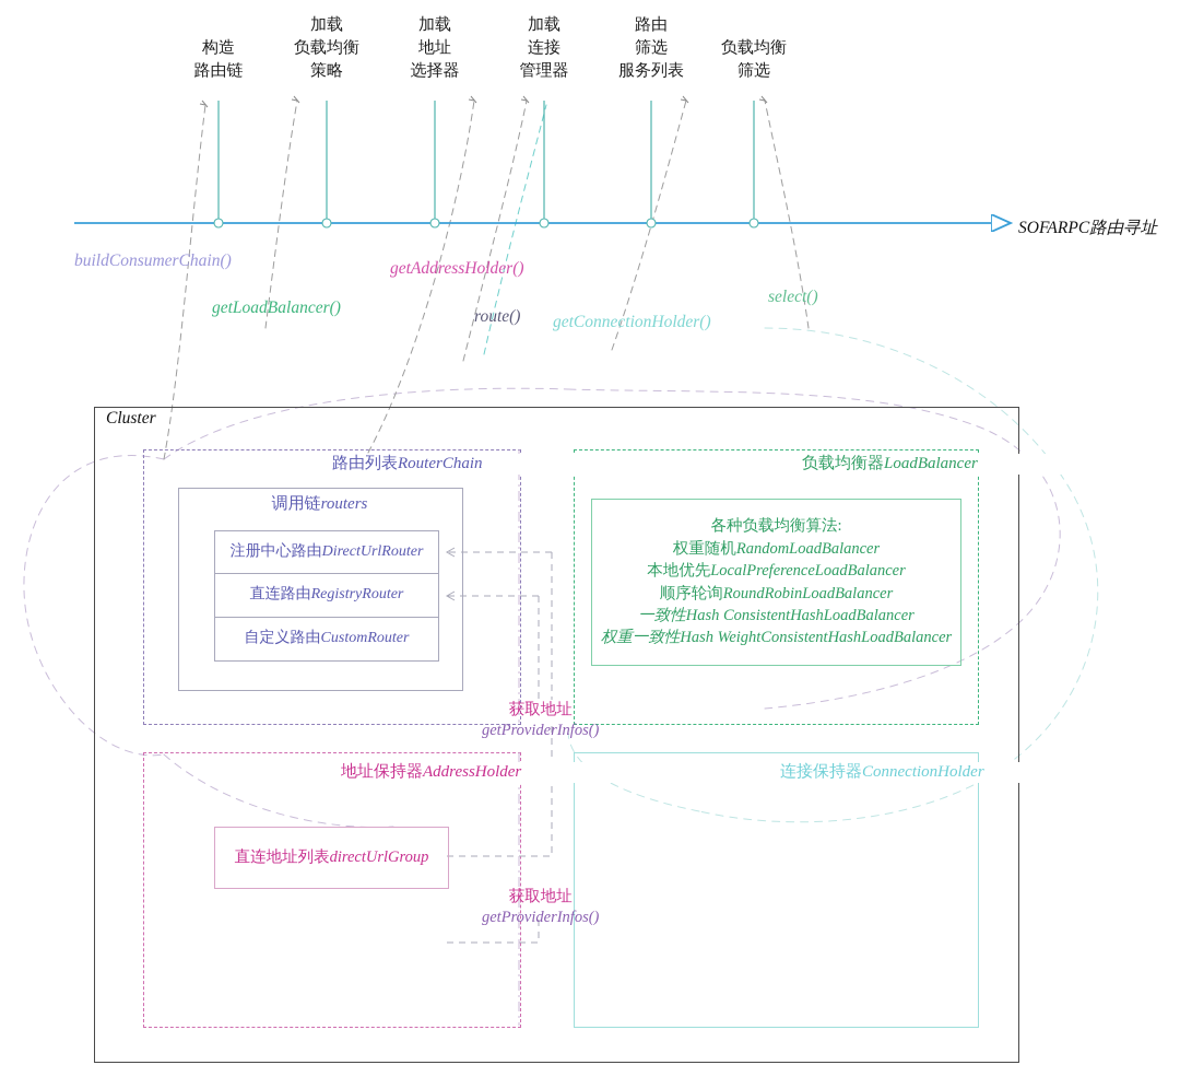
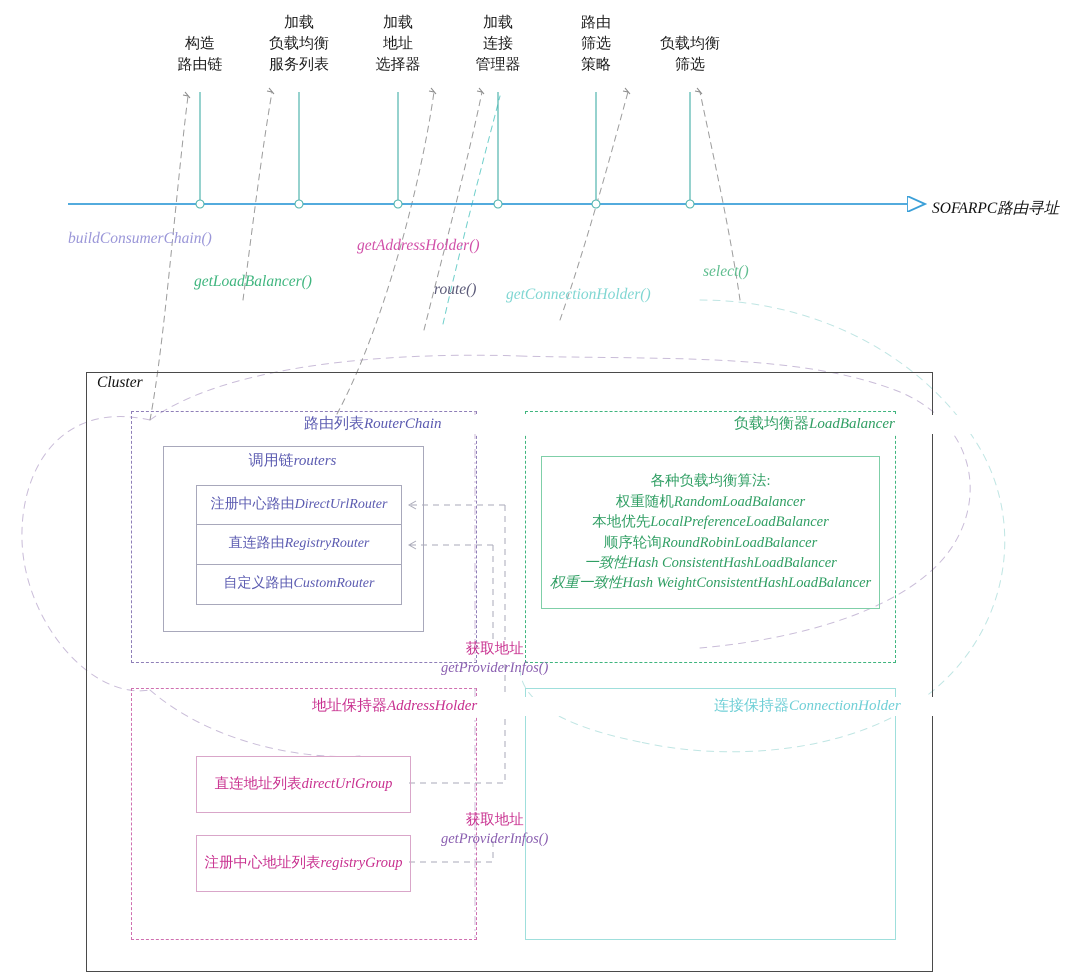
  构造
  路由链
  加载
  负载均衡
- 策略
+ 服务列表
  加载
  地址
  选择器
  加载
  连接
  管理器
  路由
  筛选
- 服务列表
+ 策略
  负载均衡
  筛选
  buildConsumerChain()
  getLoadBalancer()
  getAddressHolder()
  route()
  getConnectionHolder()
  select()
  SOFARPC路由寻址
  Cluster
  路由列表RouterChain
  调用链routers
  注册中心路由
  DirectUrlRouter
  直连路由
  RegistryRouter
  自定义路由
  CustomRouter
  负载均衡器LoadBalancer
  各种负载均衡算法:
  权重随机RandomLoadBalancer
  本地优先LocalPreferenceLoadBalancer
  顺序轮询RoundRobinLoadBalancer
  一致性Hash ConsistentHashLoadBalancer
  权重一致性Hash WeightConsistentHashLoadBalancer
  地址保持器AddressHolder
  直连地址列表
  directUrlGroup
+ 注册中心地址列表
+ registryGroup
  连接保持器ConnectionHolder
  获取地址
  getProviderInfos()
  获取地址
  getProviderInfos()
